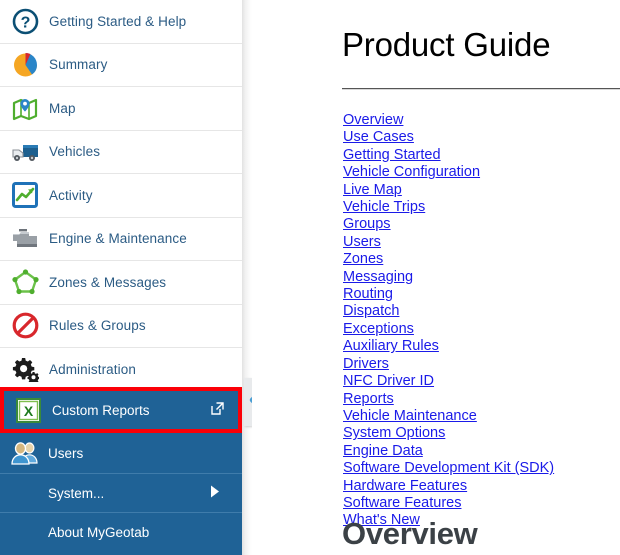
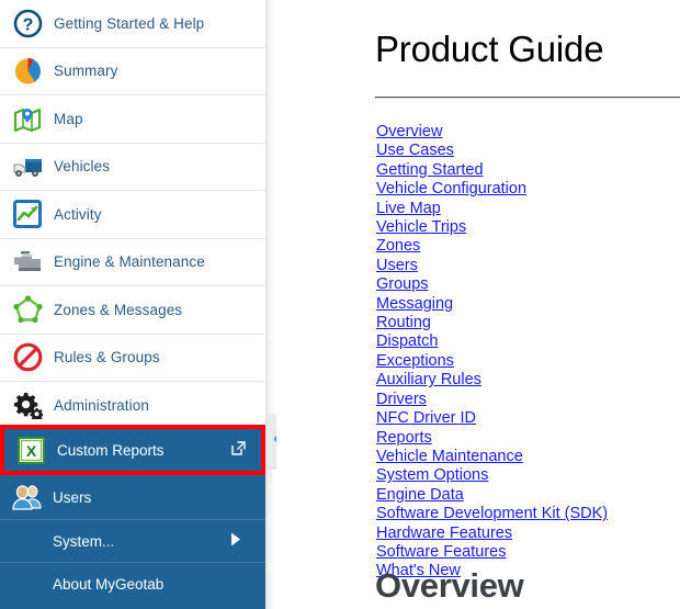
  ?
  Getting Started & Help
  Summary
  Map
  Vehicles
  Activity
  Engine & Maintenance
  Zones & Messages
  Rules & Groups
  Administration
  X
  Custom Reports
  Users
  System...
  About MyGeotab
  Product Guide
  Overview
  Use Cases
  Getting Started
  Vehicle Configuration
  Live Map
  Vehicle Trips
- Groups
+ Zones
  Users
- Zones
+ Groups
  Messaging
  Routing
  Dispatch
  Exceptions
  Auxiliary Rules
  Drivers
  NFC Driver ID
  Reports
  Vehicle Maintenance
  System Options
  Engine Data
  Software Development Kit (SDK)
  Hardware Features
  Software Features
  What's New
  Overview
